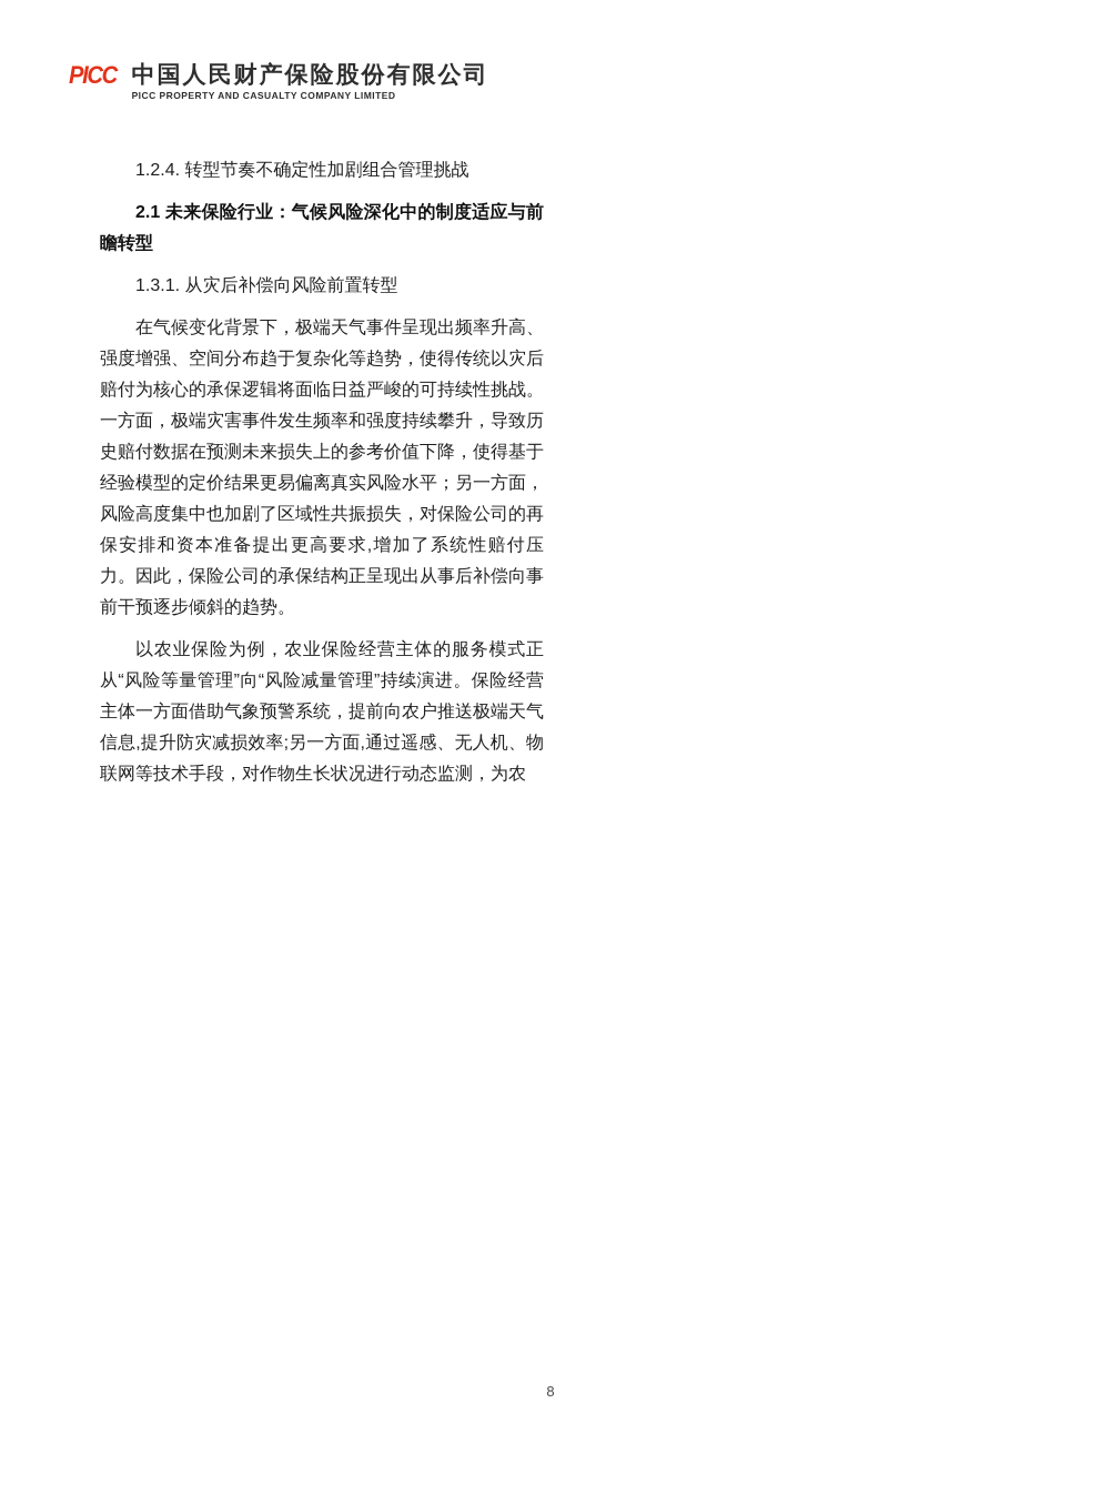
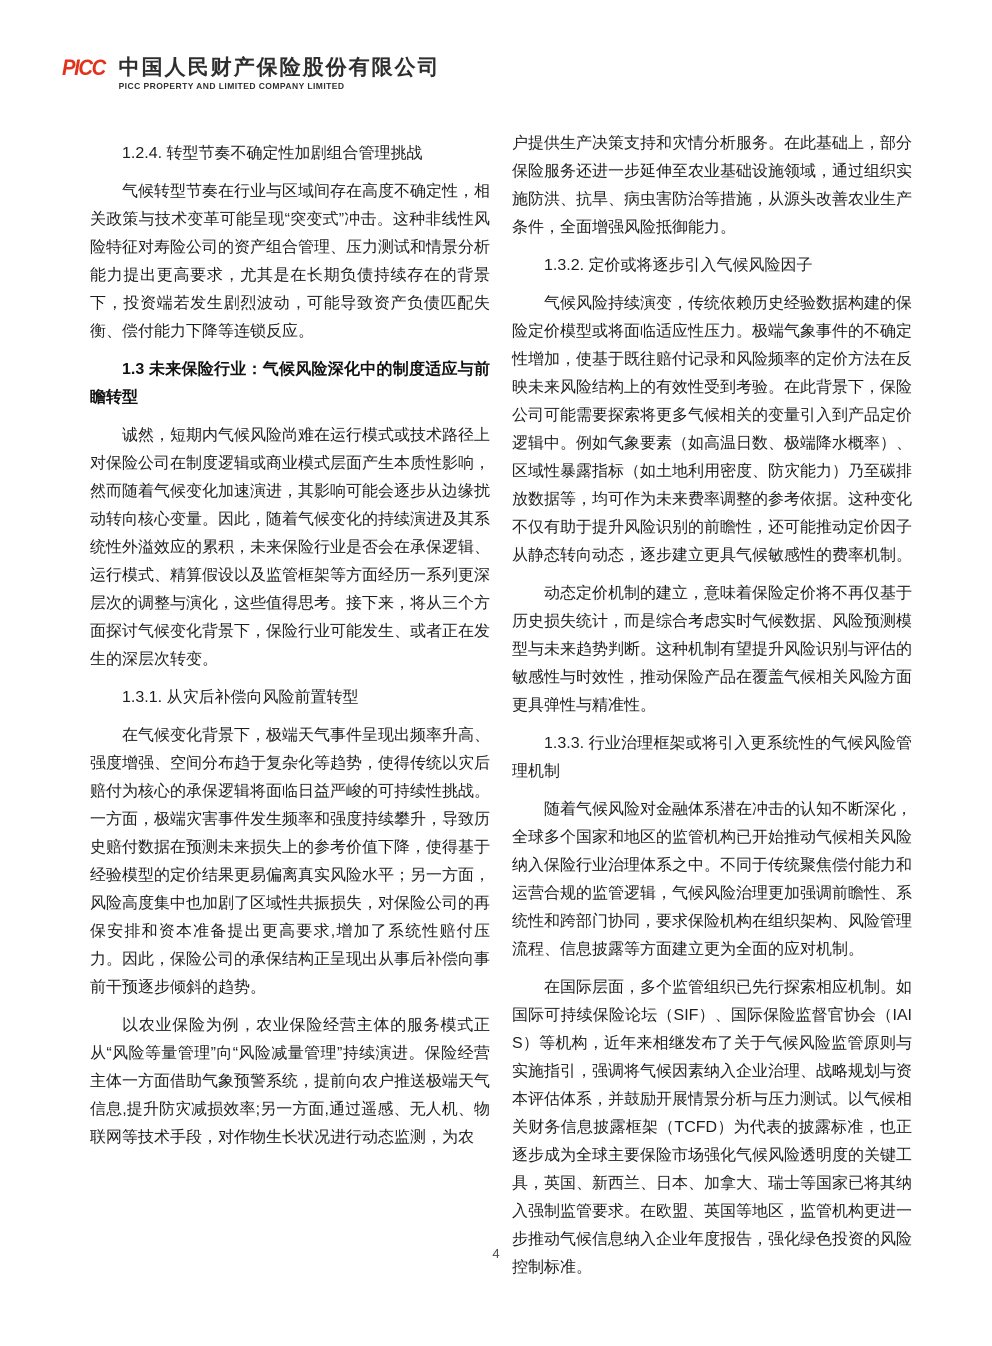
  PICC
  中国人民财产保险股份有限公司
- PICC PROPERTY AND CASUALTY COMPANY LIMITED
+ PICC PROPERTY AND LIMITED COMPANY LIMITED
  1.2.4. 转型节奏不确定性加剧组合管理挑战
+ 气候转型节奏在行业与区域间存在高度不确定性，相关政策与技术变革可能呈现“突变式”冲击。这种非线性风险特征对寿险公司的资产组合管理、压力测试和情景分析能力提出更高要求，尤其是在长期负债持续存在的背景下，投资端若发生剧烈波动，可能导致资产负债匹配失衡、偿付能力下降等连锁反应。
- 2.1 未来保险行业：气候风险深化中的制度适应与前瞻转型
+ 1.3 未来保险行业：气候风险深化中的制度适应与前瞻转型
+ 诚然，短期内气候风险尚难在运行模式或技术路径上对保险公司在制度逻辑或商业模式层面产生本质性影响，然而随着气候变化加速演进，其影响可能会逐步从边缘扰动转向核心变量。因此，随着气候变化的持续演进及其系统性外溢效应的累积，未来保险行业是否会在承保逻辑、运行模式、精算假设以及监管框架等方面经历一系列更深层次的调整与演化，这些值得思考。接下来，将从三个方面探讨气候变化背景下，保险行业可能发生、或者正在发生的深层次转变。
  1.3.1. 从灾后补偿向风险前置转型
  在气候变化背景下，极端天气事件呈现出频率升高、强度增强、空间分布趋于复杂化等趋势，使得传统以灾后赔付为核心的承保逻辑将面临日益严峻的可持续性挑战。一方面，极端灾害事件发生频率和强度持续攀升，导致历史赔付数据在预测未来损失上的参考价值下降，使得基于经验模型的定价结果更易偏离真实风险水平；另一方面，风险高度集中也加剧了区域性共振损失，对保险公司的再保安排和资本准备提出更高要求,增加了系统性赔付压力。因此，保险公司的承保结构正呈现出从事后补偿向事前干预逐步倾斜的趋势。
  以农业保险为例，农业保险经营主体的服务模式正从“风险等量管理”向“风险减量管理”持续演进。保险经营主体一方面借助气象预警系统，提前向农户推送极端天气信息,提升防灾减损效率;另一方面,通过遥感、无人机、物联网等技术手段，对作物生长状况进行动态监测，为农
+ 户提供生产决策支持和灾情分析服务。在此基础上，部分保险服务还进一步延伸至农业基础设施领域，通过组织实施防洪、抗旱、病虫害防治等措施，从源头改善农业生产条件，全面增强风险抵御能力。
+ 1.3.2. 定价或将逐步引入气候风险因子
+ 气候风险持续演变，传统依赖历史经验数据构建的保险定价模型或将面临适应性压力。极端气象事件的不确定性增加，使基于既往赔付记录和风险频率的定价方法在反映未来风险结构上的有效性受到考验。在此背景下，保险公司可能需要探索将更多气候相关的变量引入到产品定价逻辑中。例如气象要素（如高温日数、极端降水概率）、区域性暴露指标（如土地利用密度、防灾能力）乃至碳排放数据等，均可作为未来费率调整的参考依据。这种变化不仅有助于提升风险识别的前瞻性，还可能推动定价因子从静态转向动态，逐步建立更具气候敏感性的费率机制。
+ 动态定价机制的建立，意味着保险定价将不再仅基于历史损失统计，而是综合考虑实时气候数据、风险预测模型与未来趋势判断。这种机制有望提升风险识别与评估的敏感性与时效性，推动保险产品在覆盖气候相关风险方面更具弹性与精准性。
+ 1.3.3. 行业治理框架或将引入更系统性的气候风险管理机制
+ 随着气候风险对金融体系潜在冲击的认知不断深化，全球多个国家和地区的监管机构已开始推动气候相关风险纳入保险行业治理体系之中。不同于传统聚焦偿付能力和运营合规的监管逻辑，气候风险治理更加强调前瞻性、系统性和跨部门协同，要求保险机构在组织架构、风险管理流程、信息披露等方面建立更为全面的应对机制。
+ 在国际层面，多个监管组织已先行探索相应机制。如国际可持续保险论坛（SIF）、国际保险监督官协会（IAIS）等机构，近年来相继发布了关于气候风险监管原则与实施指引，强调将气候因素纳入企业治理、战略规划与资本评估体系，并鼓励开展情景分析与压力测试。以气候相关财务信息披露框架（TCFD）为代表的披露标准，也正逐步成为全球主要保险市场强化气候风险透明度的关键工具，英国、新西兰、日本、加拿大、瑞士等国家已将其纳入强制监管要求。在欧盟、英国等地区，监管机构更进一步推动气候信息纳入企业年度报告，强化绿色投资的风险控制标准。
- 8
+ 4
